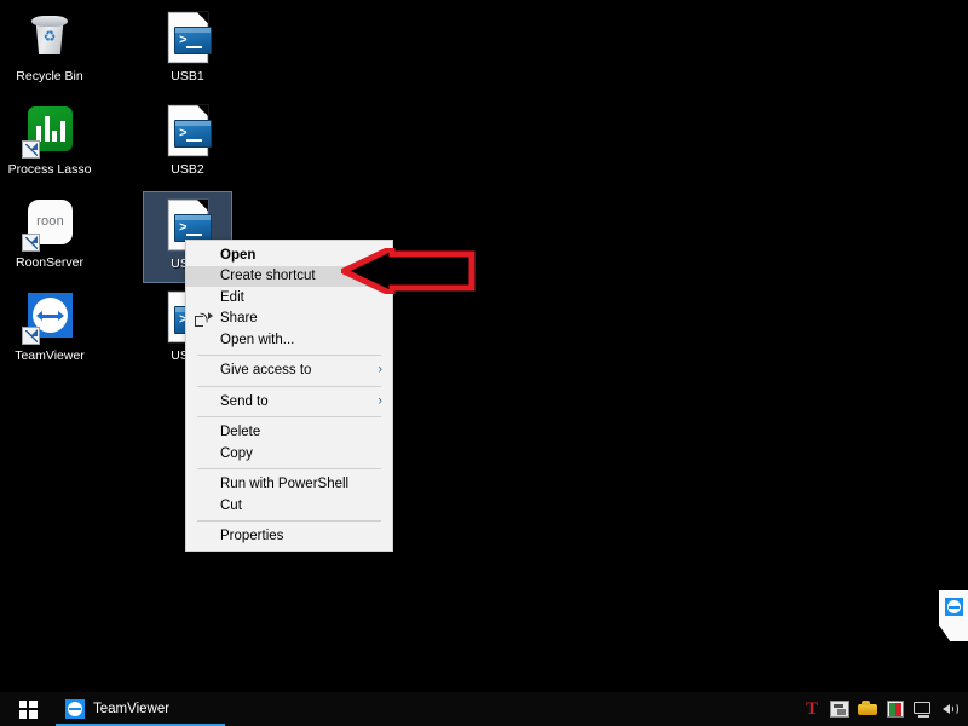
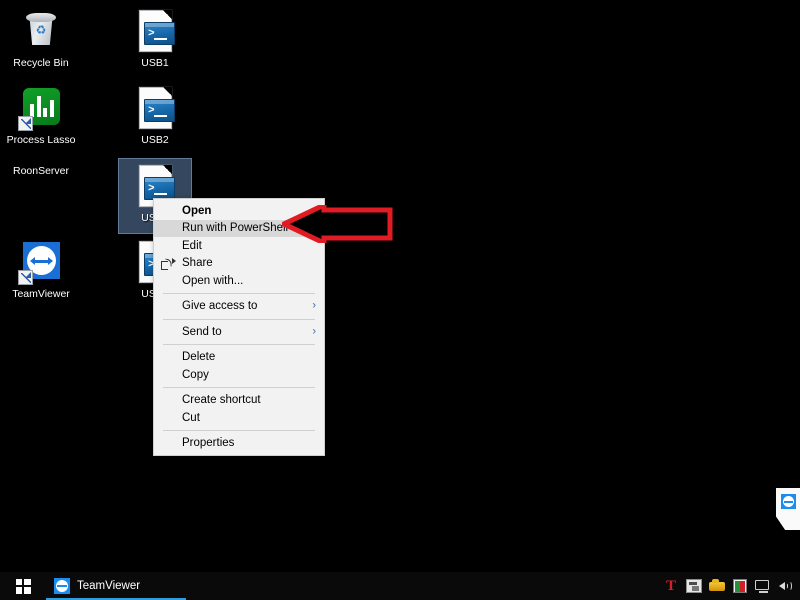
  ♻
  Recycle Bin
  >
  USB1
  Process Lasso
  >
  USB2
- roon
  RoonServer
  >
  TeamViewer
  >
  Open
- Create shortcut
+ Run with PowerShell
  Edit
  Share
  Open with...
  Give access to
  ›
  Send to
  ›
  Delete
  Copy
- Run with PowerShell
+ Create shortcut
  Cut
  Properties
  TeamViewer
  T
